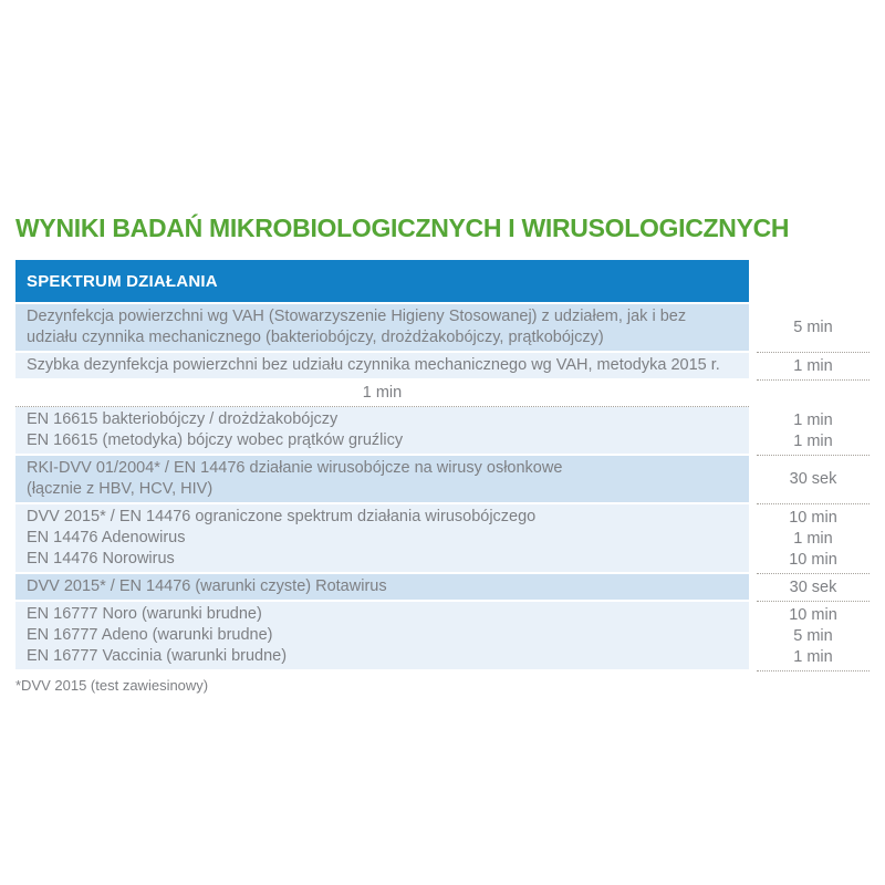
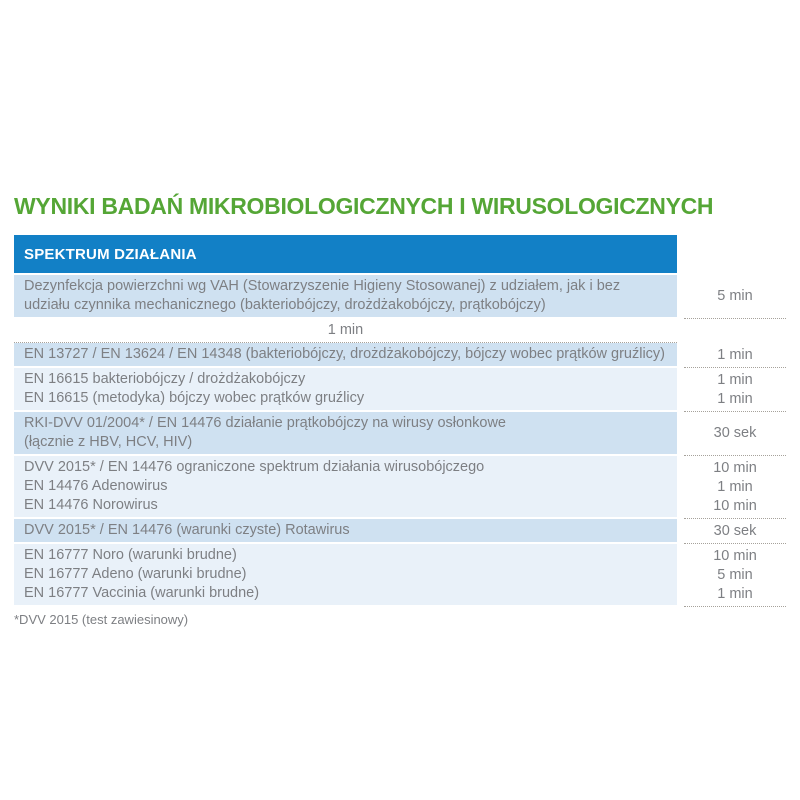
  WYNIKI BADAŃ MIKROBIOLOGICZNYCH I WIRUSOLOGICZNYCH
  SPEKTRUM DZIAŁANIA
  Dezynfekcja powierzchni wg VAH (Stowarzyszenie Higieny Stosowanej) z udziałem, jak i bez
  udziału czynnika mechanicznego (bakteriobójczy, drożdżakobójczy, prątkobójczy)
  5 min
- Szybka dezynfekcja powierzchni bez udziału czynnika mechanicznego wg VAH, metodyka 2015 r.
  1 min
+ EN 13727 / EN 13624 / EN 14348 (bakteriobójczy, drożdżakobójczy, bójczy wobec prątków gruźlicy)
  1 min
  EN 16615 bakteriobójczy / drożdżakobójczy
  EN 16615 (metodyka) bójczy wobec prątków gruźlicy
  1 min
  1 min
- RKI-DVV 01/2004* / EN 14476 działanie wirusobójcze na wirusy osłonkowe
+ RKI-DVV 01/2004* / EN 14476 działanie prątkobójczy na wirusy osłonkowe
  (łącznie z HBV, HCV, HIV)
  30 sek
  DVV 2015* / EN 14476 ograniczone spektrum działania wirusobójczego
  EN 14476 Adenowirus
  EN 14476 Norowirus
  10 min
  1 min
  10 min
  DVV 2015* / EN 14476 (warunki czyste) Rotawirus
  30 sek
  EN 16777 Noro (warunki brudne)
  EN 16777 Adeno (warunki brudne)
  EN 16777 Vaccinia (warunki brudne)
  10 min
  5 min
  1 min
  *DVV 2015 (test zawiesinowy)
